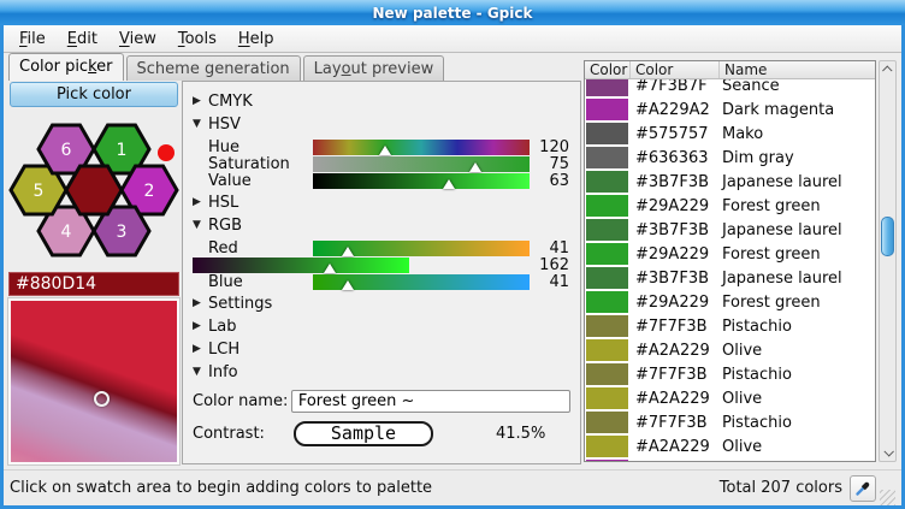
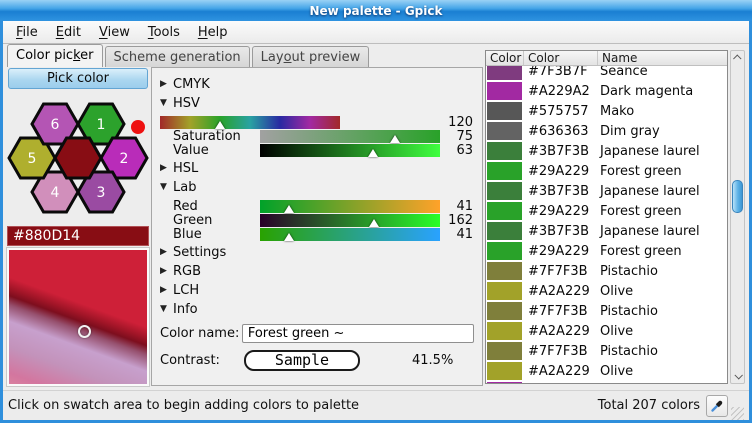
  New palette - Gpick
  File
  Edit
  View
  Tools
  Help
  Color picker
  Scheme generation
  Layout preview
  Pick color
  1
  2
  3
  4
  5
  6
  #880D14
  ▶
  CMYK
  ▼
  HSV
- Hue
  120
  Saturation
  75
  Value
  63
  ▶
  HSL
  ▼
- RGB
+ Lab
  Red
  41
+ Green
  162
  Blue
  41
  ▶
  Settings
  ▶
- Lab
+ RGB
  ▶
  LCH
  ▼
  Info
  Color name:
  Forest green ~
  Contrast:
  Sample
  41.5%
  Color
  Color
  Name
  #7F3B7F
  Seance
  #A229A2
  Dark magenta
  #575757
  Mako
  #636363
  Dim gray
  #3B7F3B
  Japanese laurel
  #29A229
  Forest green
  #3B7F3B
  Japanese laurel
  #29A229
  Forest green
  #3B7F3B
  Japanese laurel
  #29A229
  Forest green
  #7F7F3B
  Pistachio
  #A2A229
  Olive
  #7F7F3B
  Pistachio
  #A2A229
  Olive
  #7F7F3B
  Pistachio
  #A2A229
  Olive
  Click on swatch area to begin adding colors to palette
  Total 207 colors
